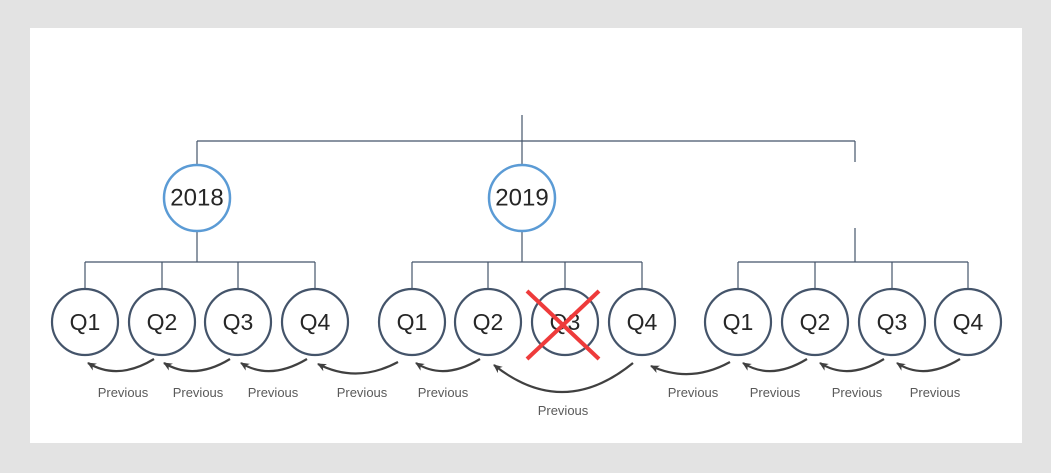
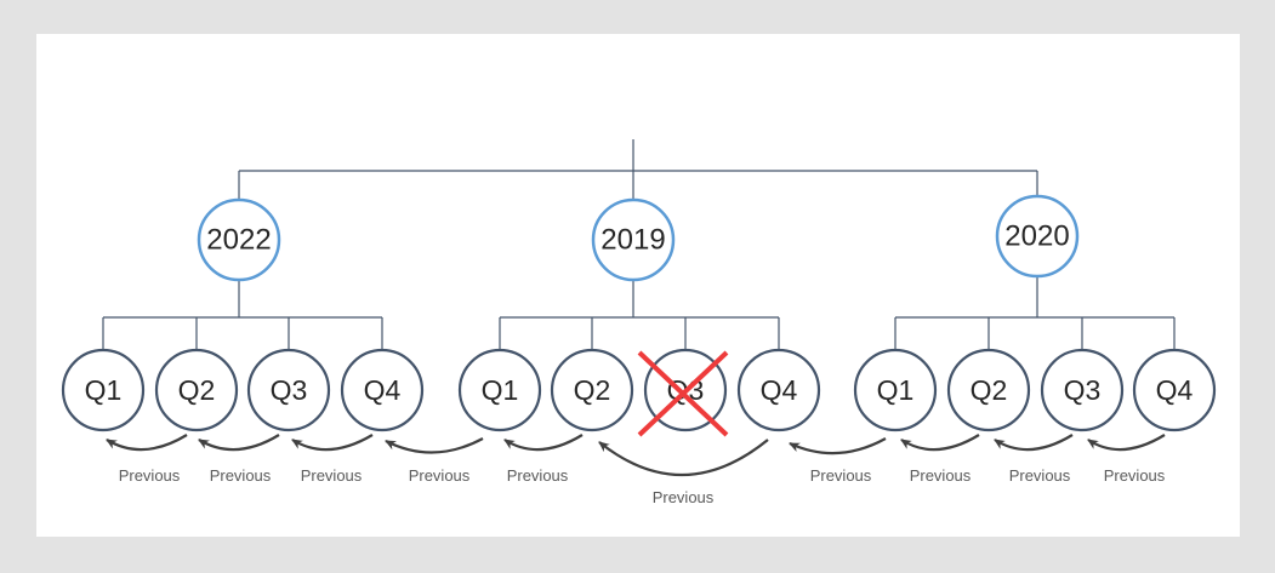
- 2018
+ 2022
  2019
+ 2020
  Q1
  Q2
  Q3
  Q4
  Q1
  Q2
  Q4
  Q1
  Q2
  Q3
  Q4
  Previous
  Previous
  Previous
  Previous
  Previous
  Previous
  Previous
  Previous
  Previous
  Previous
